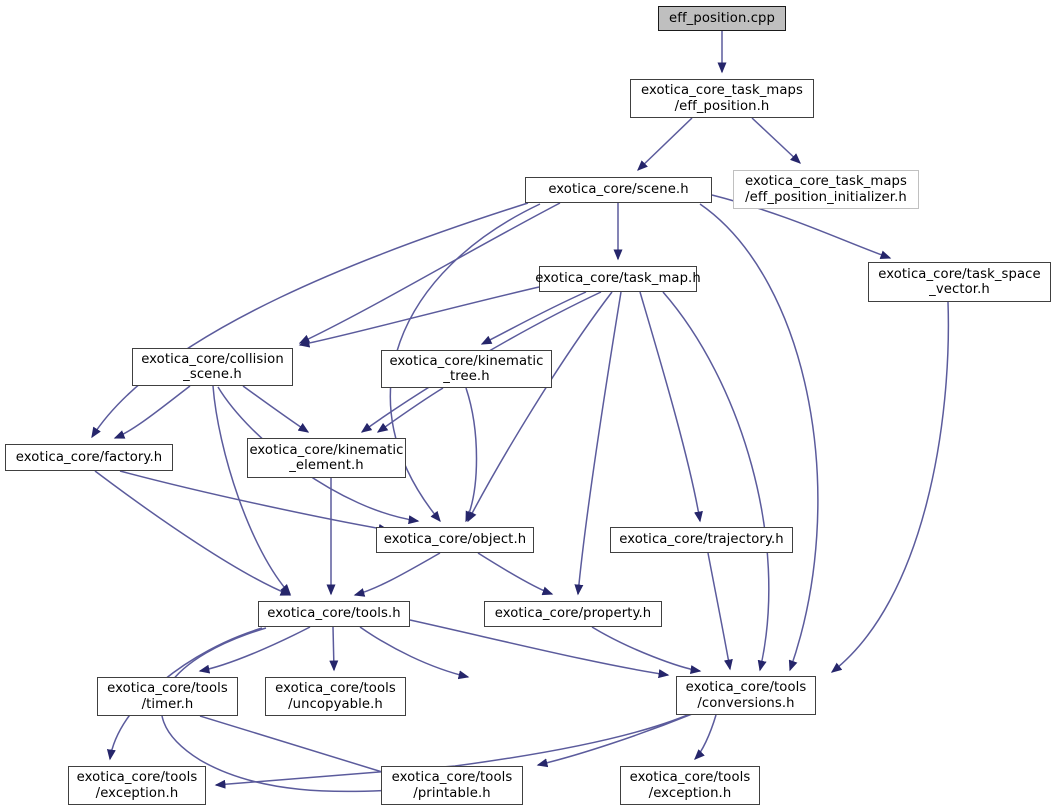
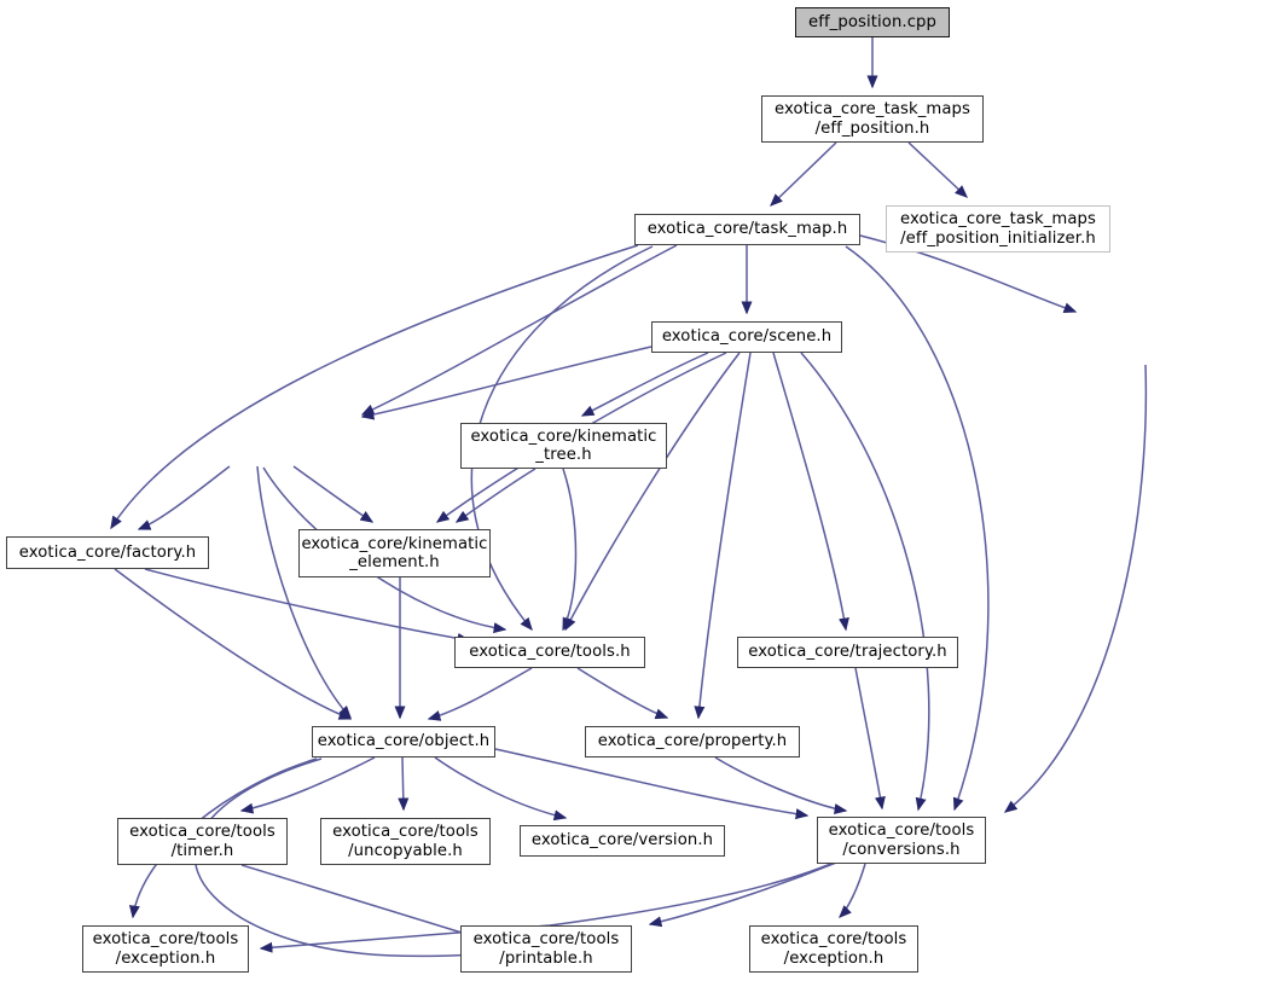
  eff_position.cpp
  exotica_core_task_maps
  /eff_position.h
- exotica_core/scene.h
+ exotica_core/task_map.h
  exotica_core_task_maps
  /eff_position_initializer.h
- exotica_core/task_space
- _vector.h
- exotica_core/task_map.h
+ exotica_core/scene.h
- exotica_core/collision
- _scene.h
  exotica_core/kinematic
  _tree.h
  exotica_core/factory.h
  exotica_core/kinematic
  _element.h
- exotica_core/object.h
+ exotica_core/tools.h
  exotica_core/trajectory.h
- exotica_core/tools.h
+ exotica_core/object.h
  exotica_core/property.h
  exotica_core/tools
  /timer.h
  exotica_core/tools
  /uncopyable.h
+ exotica_core/version.h
  exotica_core/tools
  /conversions.h
  exotica_core/tools
  /exception.h
  exotica_core/tools
  /printable.h
  exotica_core/tools
  /exception.h
